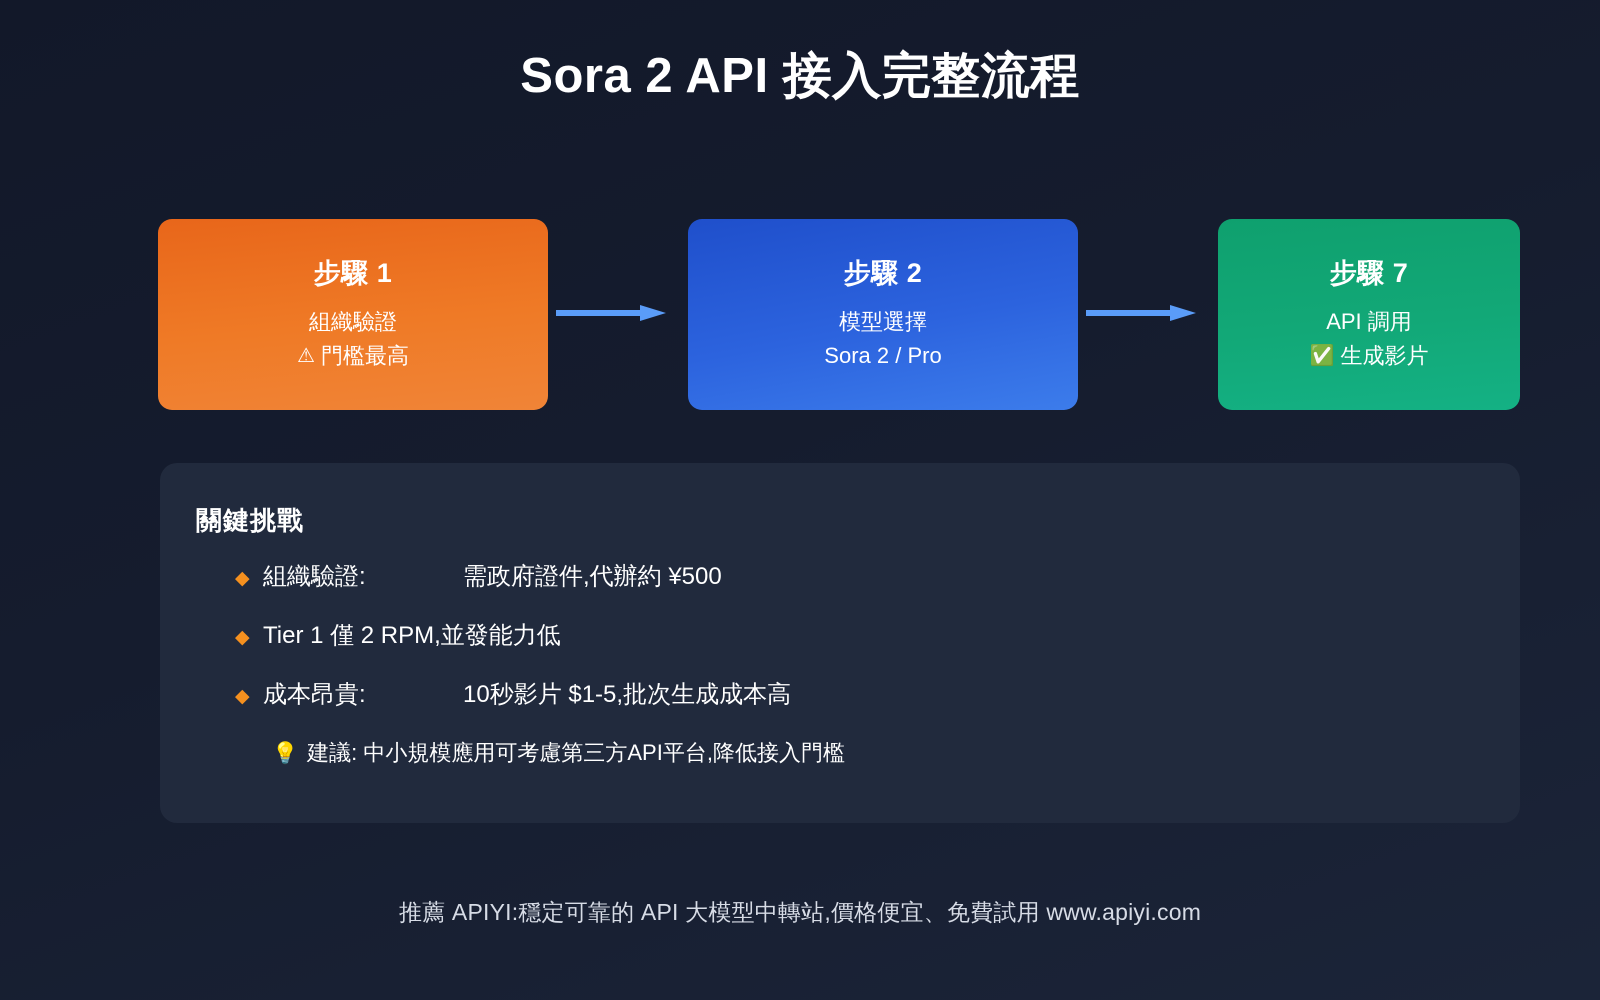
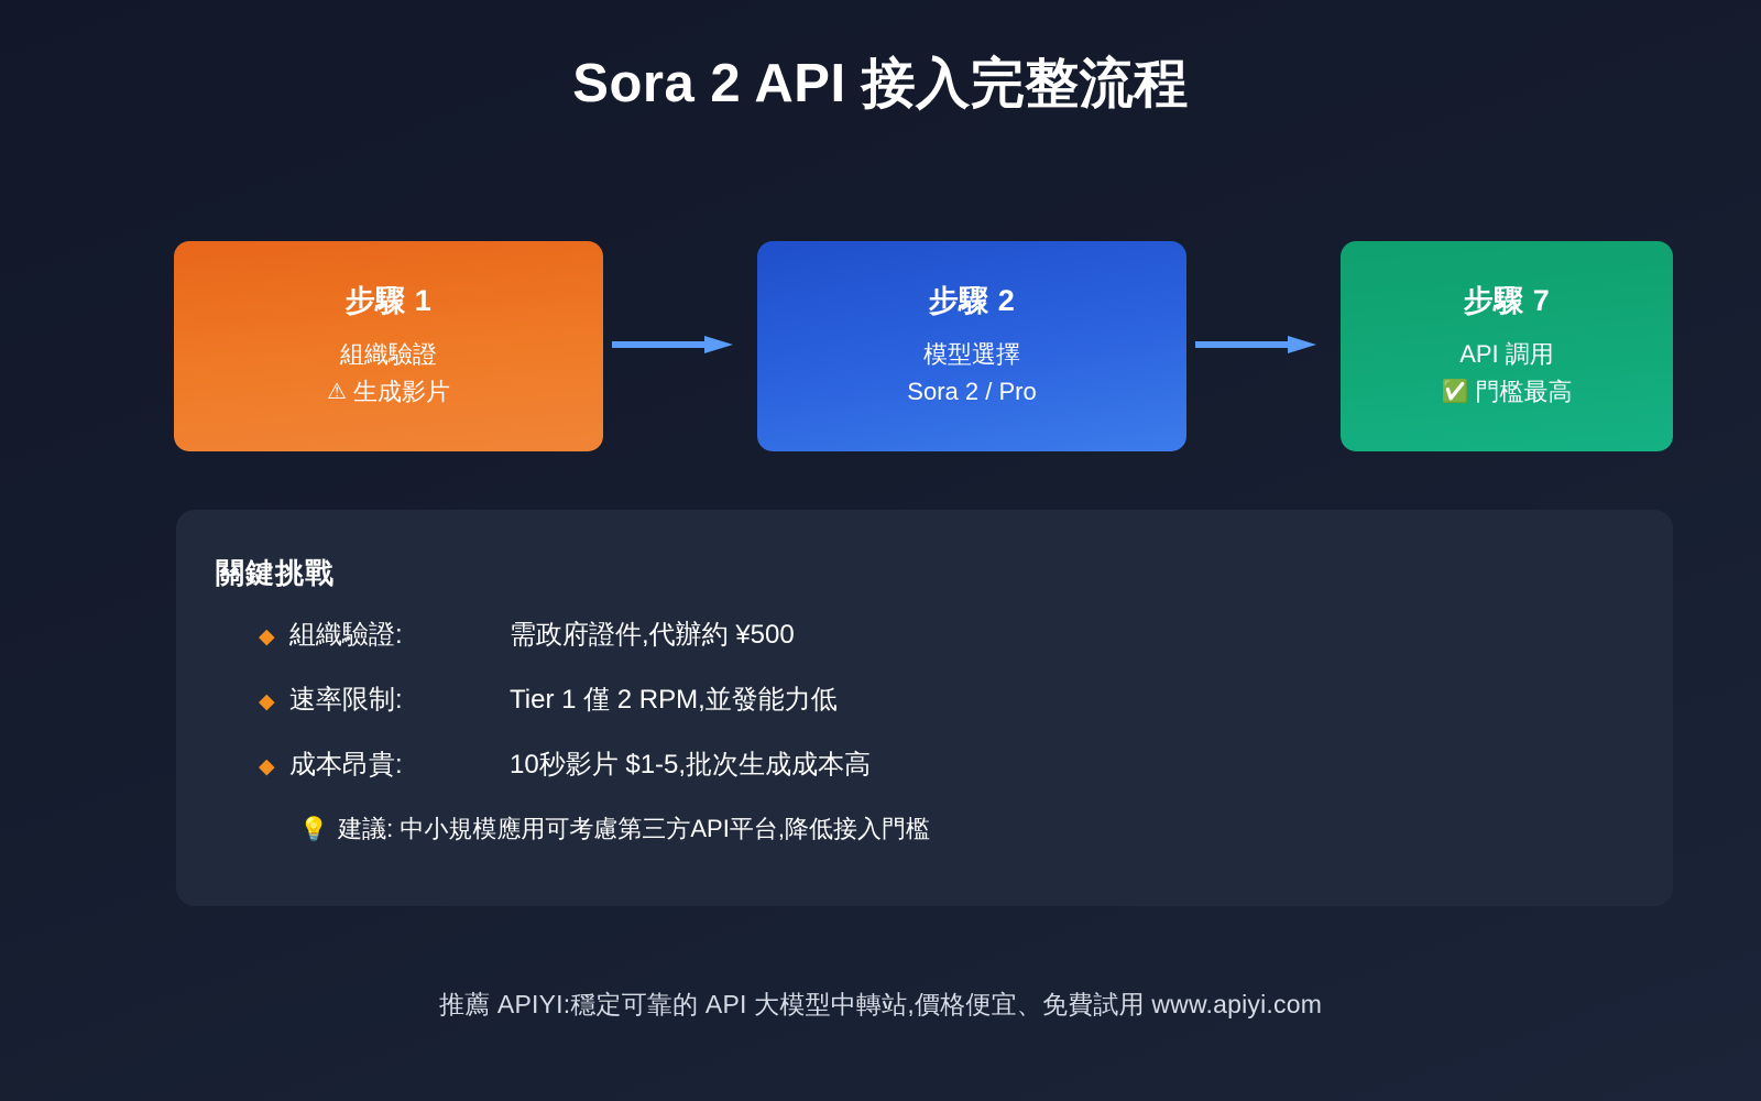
  Sora 2 API 接入完整流程
  步驟 1
  組織驗證
  ⚠
- 門檻最高
+ 生成影片
  步驟 2
  模型選擇
  Sora 2 / Pro
  步驟 7
  API 調用
  ✅
- 生成影片
+ 門檻最高
  關鍵挑戰
  ◆
  組織驗證:
  需政府證件,代辦約 ¥500
  ◆
+ 速率限制:
  Tier 1 僅 2 RPM,並發能力低
  ◆
  成本昂貴:
  10秒影片 $1-5,批次生成成本高
  💡
  建議: 中小規模應用可考慮第三方API平台,降低接入門檻
  推薦 APIYI:穩定可靠的 API 大模型中轉站,價格便宜、免費試用 www.apiyi.com
